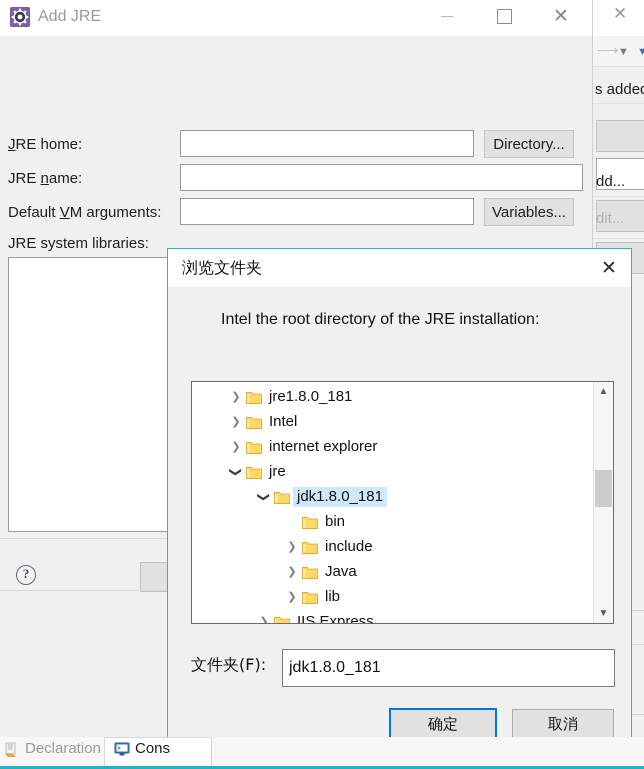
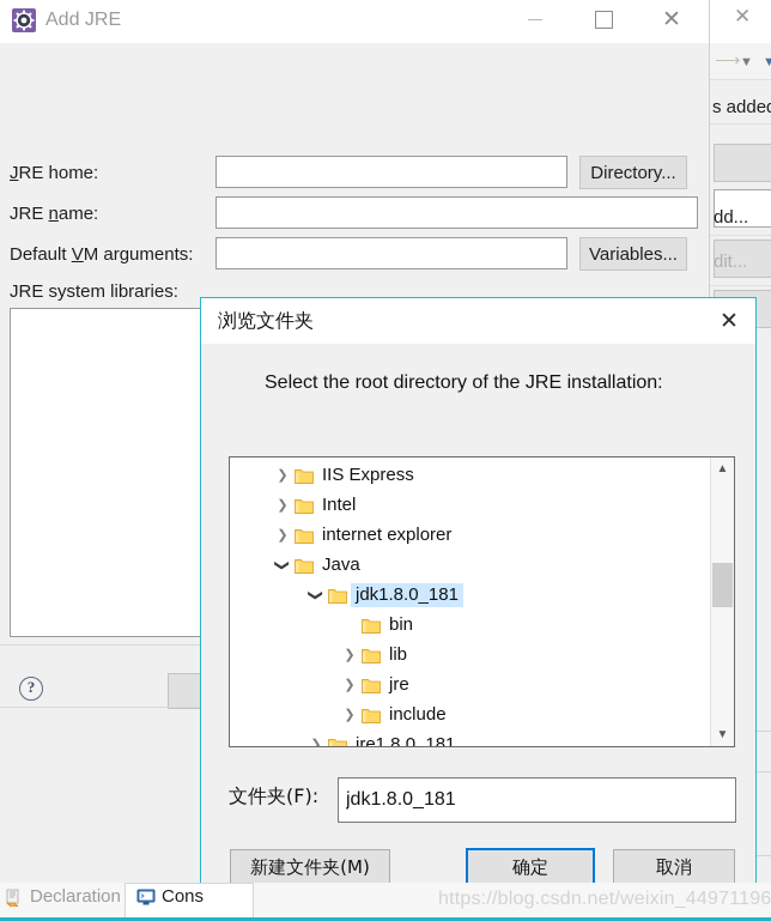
  ✕
  ⟶
  ▼
  ▼
  s adde
  dd...
  dit...
  Add JRE
  ✕
  JRE home:
  Directory...
  JRE name:
  Default VM arguments:
  Variables...
  JRE system libraries:
  ?
  浏览文件夹
  ✕
- Intel the root directory of the JRE installation:
+ Select the root directory of the JRE installation:
  ❯
- jre1.8.0_181
+ IIS Express
  ❯
  Intel
  ❯
  internet explorer
- jre
+ Java
  jdk1.8.0_181
  bin
  ❯
- include
+ lib
  ❯
- Java
+ jre
  ❯
- lib
+ include
  ❯
- IIS Express
+ jre1.8.0_181
  ▲
  ▼
  文件夹(F):
  jdk1.8.0_181
+ 新建文件夹(M)
  确定
  取消
  Declaration
  Cons
+ https://blog.csdn.net/weixin_44971196
